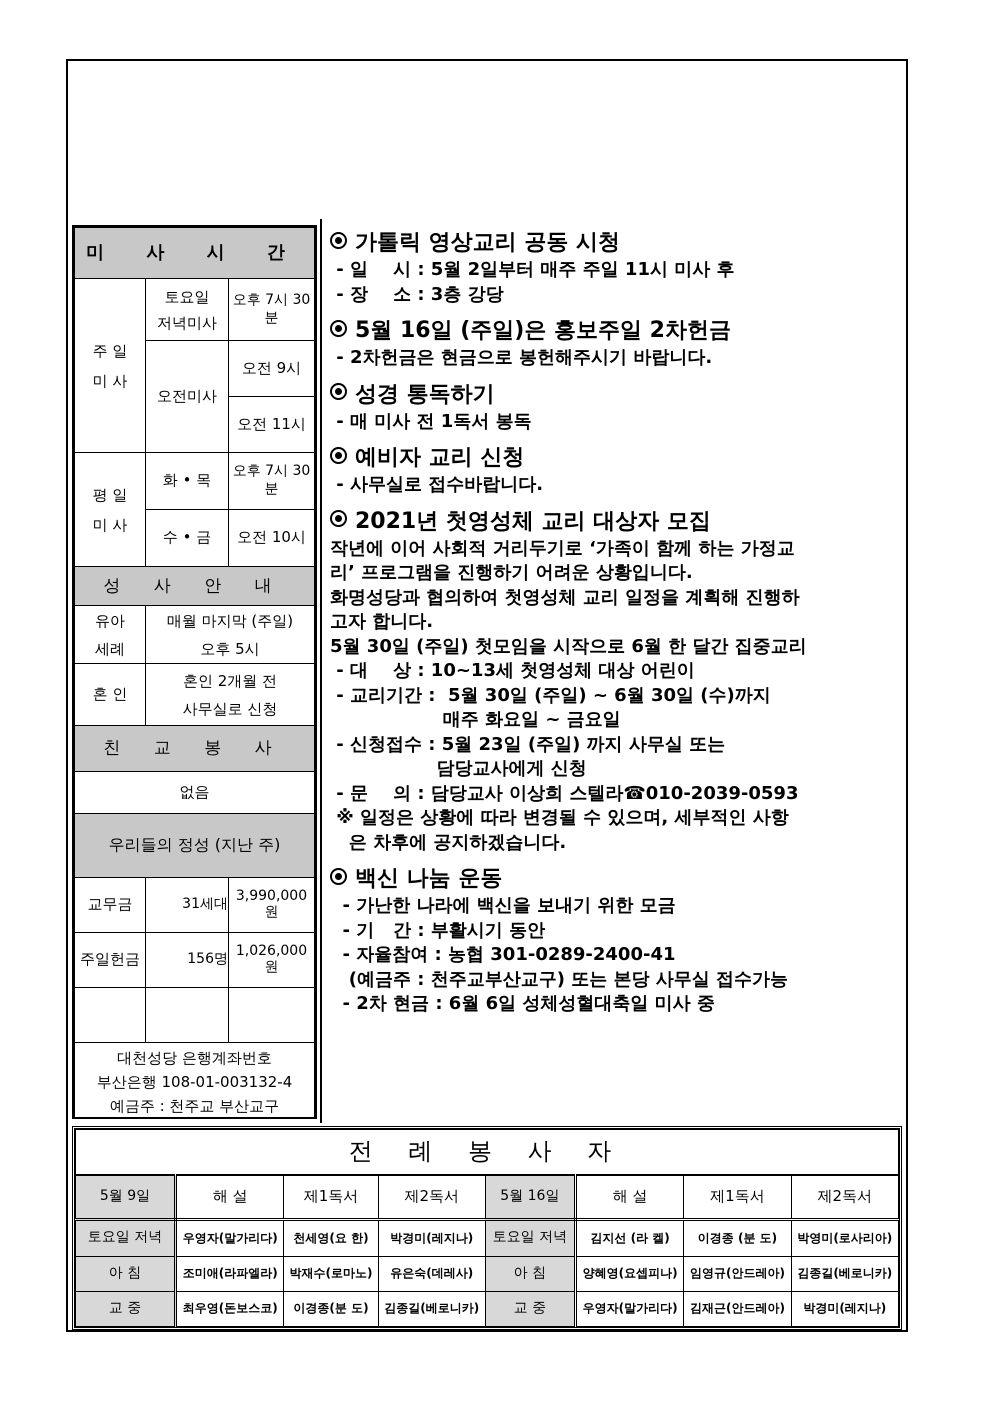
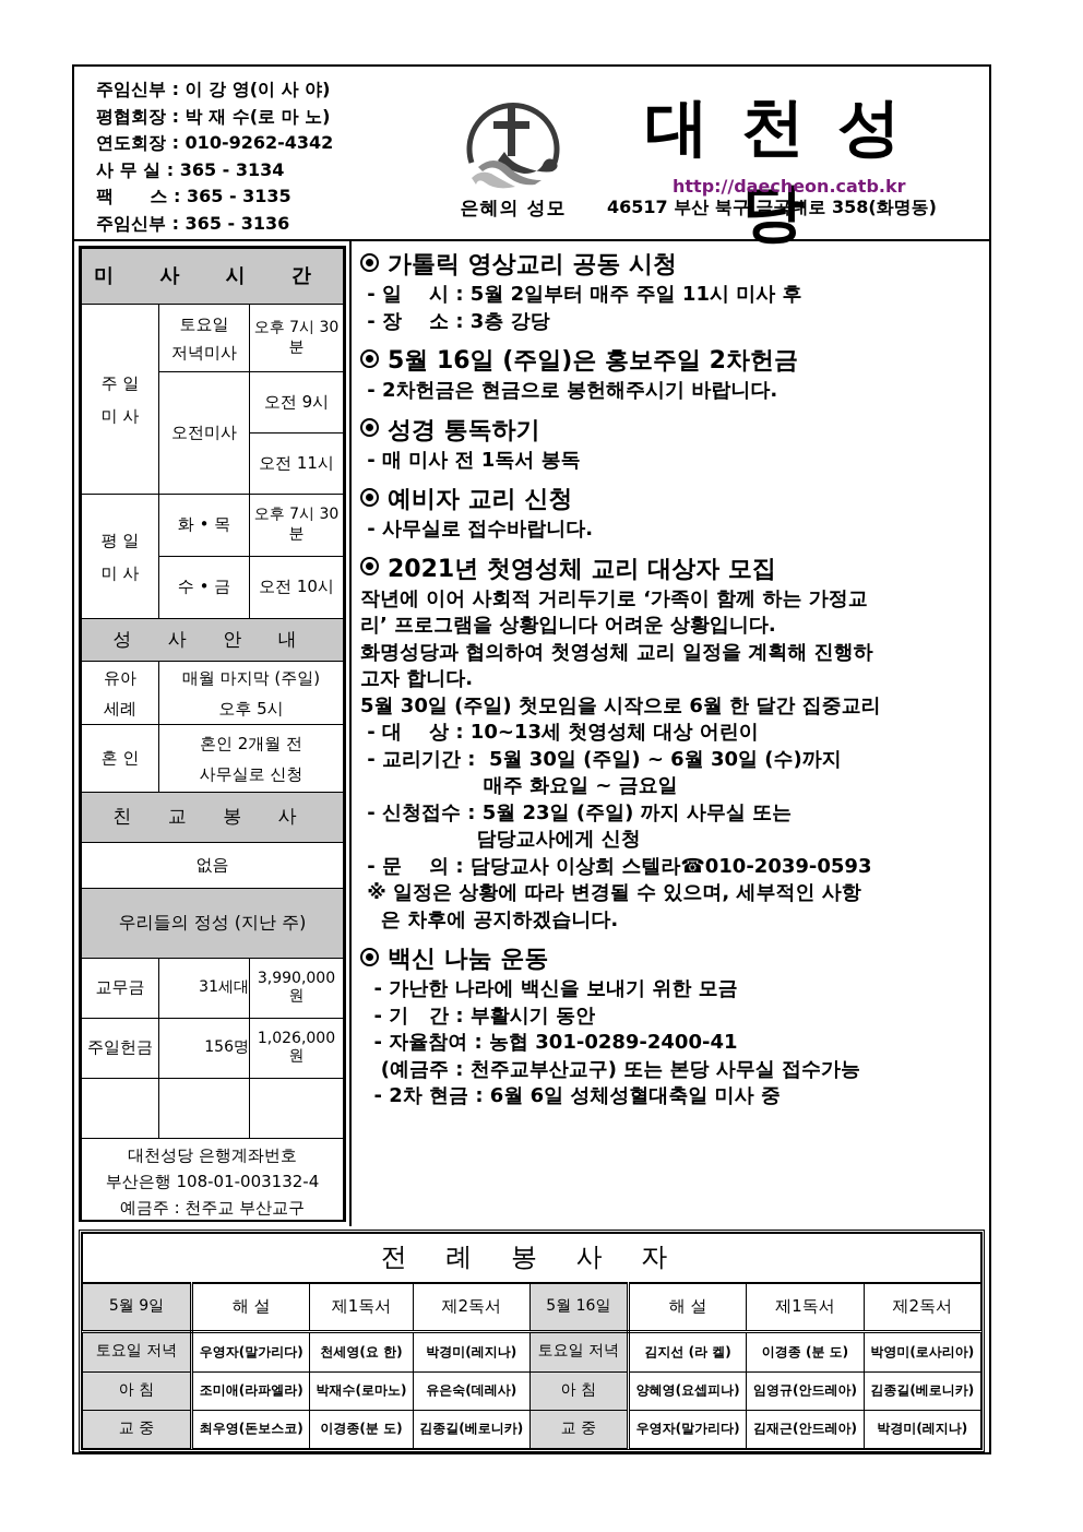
+ 주임신부 : 이 강 영(이 사 야)
+ 평협회장 : 박 재 수(로 마 노)
+ 연도회장 : 010-9262-4342
+ 사 무 실 : 365 - 3134
+ 팩 스 : 365 - 3135
+ 주임신부 : 365 - 3136
+ 은혜의 성모
+ 대천성당
+ http://daecheon.catb.kr
+ 46517 부산 북구 금곡대로 358(화명동)
  미 사 시 간
  주 일미 사	토요일저녁미사	오후 7시 30분
  오전미사	오전 9시
  오전 11시
  평 일미 사	화 • 목	오후 7시 30분
  수 • 금	오전 10시
  성 사 안 내
  유아세례	매월 마지막 (주일)오후 5시
  혼 인	혼인 2개월 전사무실로 신청
  친 교 봉 사
  없음
  우리들의 정성 (지난 주)
  교무금	31세대	3,990,000원
  주일헌금	156명	1,026,000원
  대천성당 은행계좌번호 부산은행 108-01-003132-4 예금주 : 천주교 부산교구
  가톨릭 영상교리 공동 시청
  - 일 시 : 5월 2일부터 매주 주일 11시 미사 후
  - 장 소 : 3층 강당
  5월 16일 (주일)은 홍보주일 2차헌금
  - 2차헌금은 현금으로 봉헌해주시기 바랍니다.
  성경 통독하기
  - 매 미사 전 1독서 봉독
  예비자 교리 신청
  - 사무실로 접수바랍니다.
  2021년 첫영성체 교리 대상자 모집
  작년에 이어 사회적 거리두기로 ‘가족이 함께 하는 가정교
- 리’ 프로그램을 진행하기 어려운 상황입니다.
+ 리’ 프로그램을 상황입니다 어려운 상황입니다.
  화명성당과 협의하여 첫영성체 교리 일정을 계획해 진행하
  고자 합니다.
  5월 30일 (주일) 첫모임을 시작으로 6월 한 달간 집중교리
  - 대 상 : 10~13세 첫영성체 대상 어린이
  - 교리기간 : 5월 30일 (주일) ~ 6월 30일 (수)까지
  매주 화요일 ~ 금요일
  - 신청접수 : 5월 23일 (주일) 까지 사무실 또는
  담당교사에게 신청
  - 문 의 : 담당교사 이상희 스텔라☎010-2039-0593
  ※ 일정은 상황에 따라 변경될 수 있으며, 세부적인 사항
  은 차후에 공지하겠습니다.
  백신 나눔 운동
  - 가난한 나라에 백신을 보내기 위한 모금
  - 기 간 : 부활시기 동안
  - 자율참여 : 농협 301-0289-2400-41
  (예금주 : 천주교부산교구) 또는 본당 사무실 접수가능
  - 2차 현금 : 6월 6일 성체성혈대축일 미사 중
  전 례 봉 사 자
  5월 9일	해 설	제1독서	제2독서	5월 16일	해 설	제1독서	제2독서
  토요일 저녁	우영자(말가리다)	천세영(요 한)	박경미(레지나)	토요일 저녁	김지선 (라 켈)	이경종 (분 도)	박영미(로사리아)
  아 침	조미애(라파엘라)	박재수(로마노)	유은숙(데레사)	아 침	양혜영(요셉피나)	임영규(안드레아)	김종길(베로니카)
  교 중	최우영(돈보스코)	이경종(분 도)	김종길(베로니카)	교 중	우영자(말가리다)	김재근(안드레아)	박경미(레지나)
